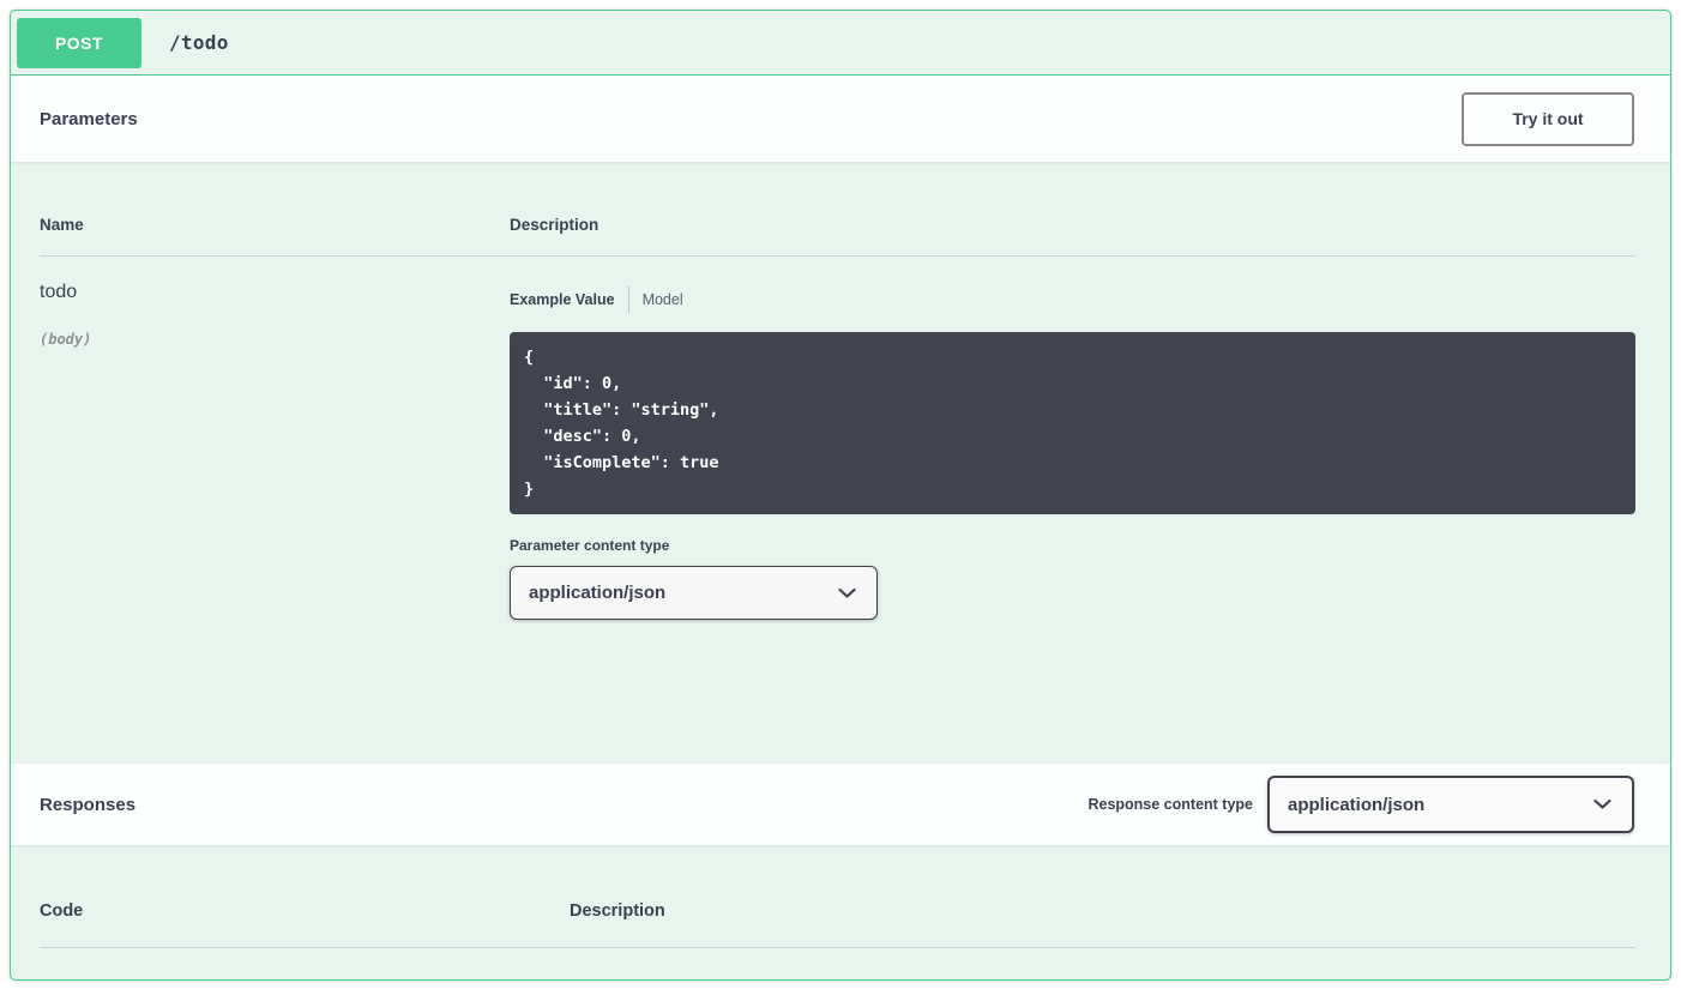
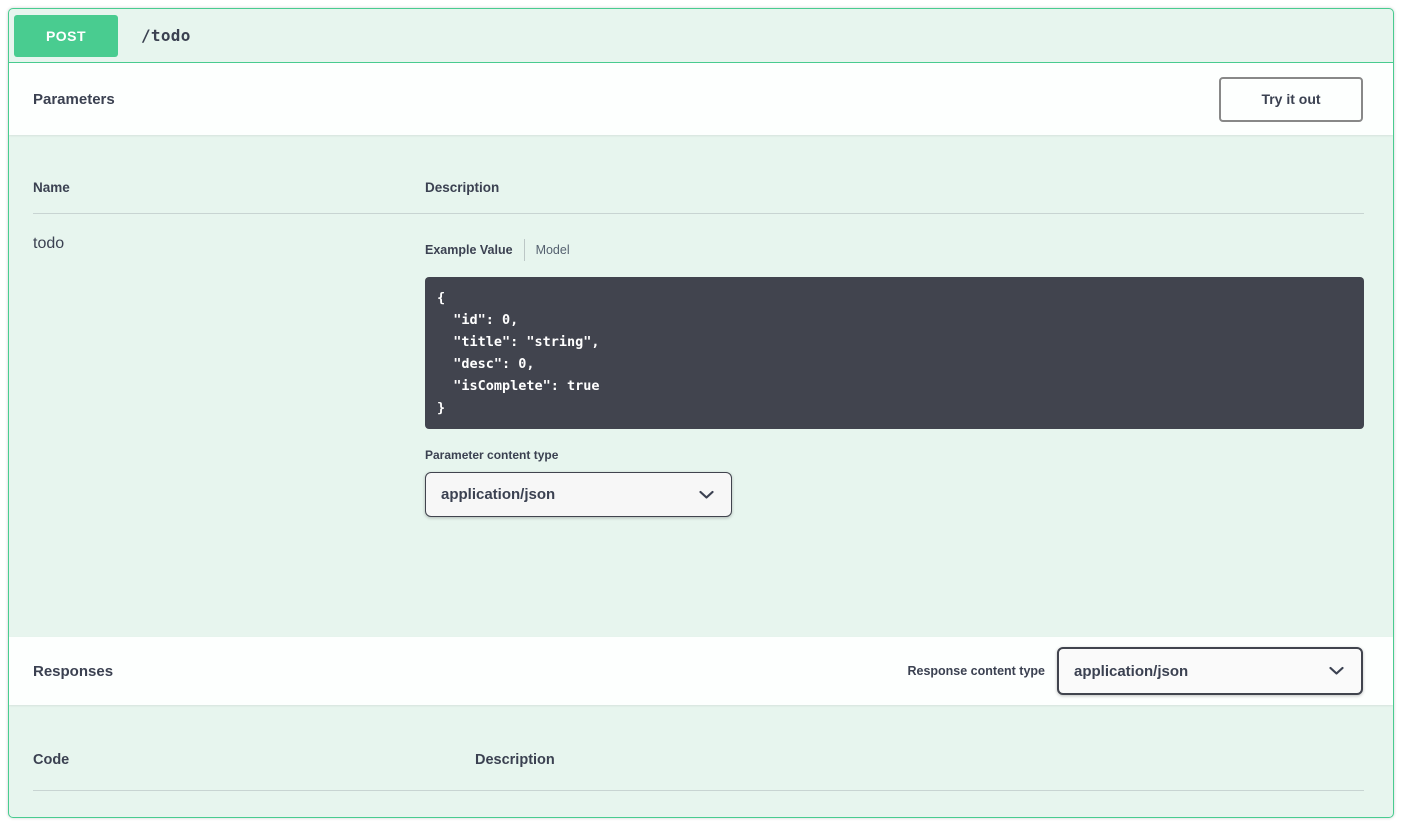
  POST
  /todo
  Parameters
  Try it out
  Name
  Description
  todo
- (body)
  Example Value
  Model
  {
  "id": 0,
  "title": "string",
  "desc": 0,
  "isComplete": true
  }
  Parameter content type
  application/json
  Responses
  Response content type
  application/json
  Code
  Description
